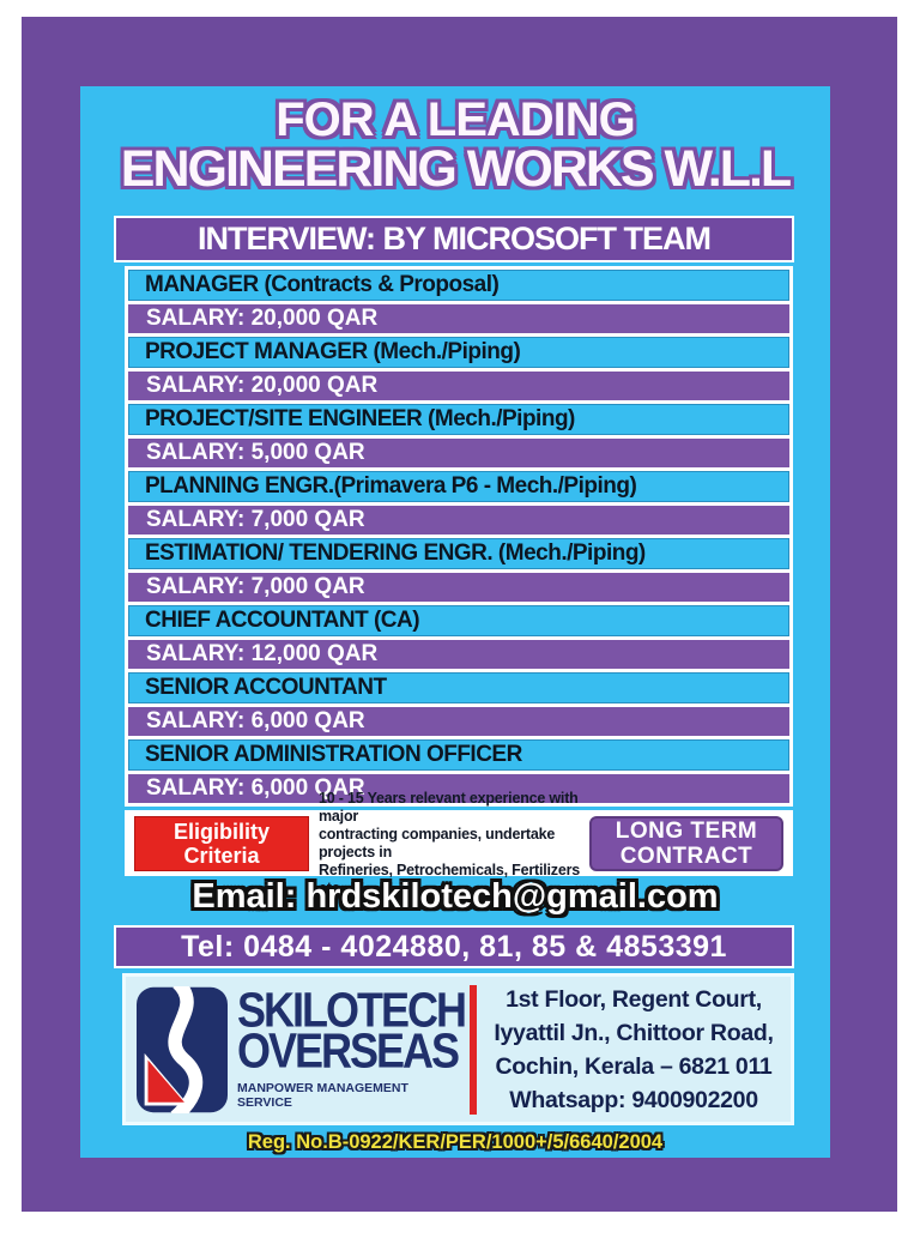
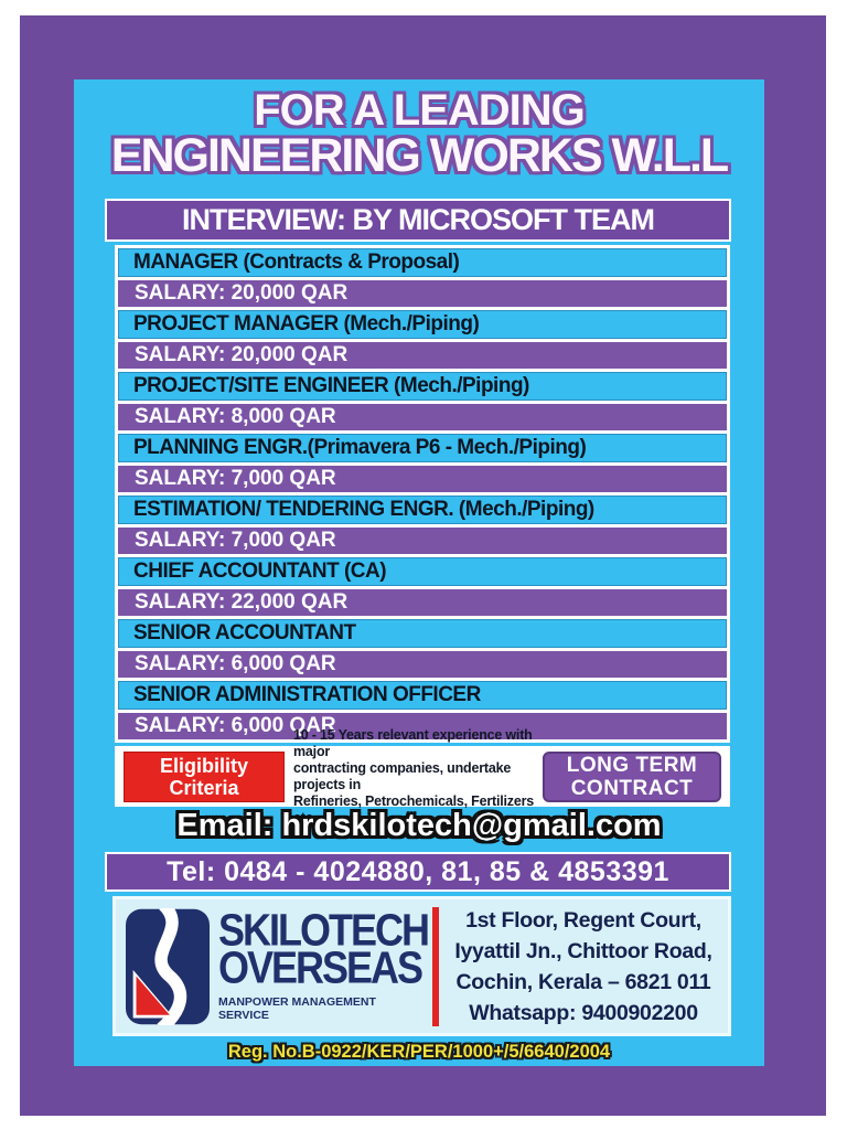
  FOR A LEADING
  ENGINEERING WORKS W.L.L
  INTERVIEW: BY MICROSOFT TEAM
  MANAGER (Contracts & Proposal)
  SALARY: 20,000 QAR
  PROJECT MANAGER (Mech./Piping)
  SALARY: 20,000 QAR
  PROJECT/SITE ENGINEER (Mech./Piping)
- SALARY: 5,000 QAR
+ SALARY: 8,000 QAR
  PLANNING ENGR.(Primavera P6 - Mech./Piping)
  SALARY: 7,000 QAR
  ESTIMATION/ TENDERING ENGR. (Mech./Piping)
  SALARY: 7,000 QAR
  CHIEF ACCOUNTANT (CA)
- SALARY: 12,000 QAR
+ SALARY: 22,000 QAR
  SENIOR ACCOUNTANT
  SALARY: 6,000 QAR
  SENIOR ADMINISTRATION OFFICER
  SALARY: 6,000 QAR
  Eligibility
  Criteria
  10 - 15 Years relevant experience with major
  contracting companies, undertake projects in
  Refineries, Petrochemicals, Fertilizers etc.
  LONG TERM
  CONTRACT
  Email: hrdskilotech@gmail.com
  Tel: 0484 - 4024880, 81, 85 & 4853391
  SKILOTECH
  OVERSEAS
  MANPOWER MANAGEMENT SERVICE
  1st Floor, Regent Court,
  Iyyattil Jn., Chittoor Road,
  Cochin, Kerala – 6821 011
  Whatsapp: 9400902200
  Reg. No.B-0922/KER/PER/1000+/5/6640/2004
